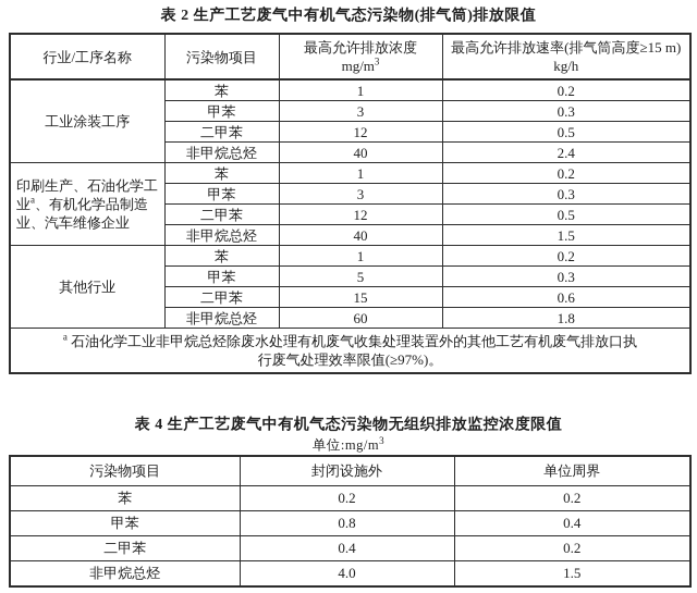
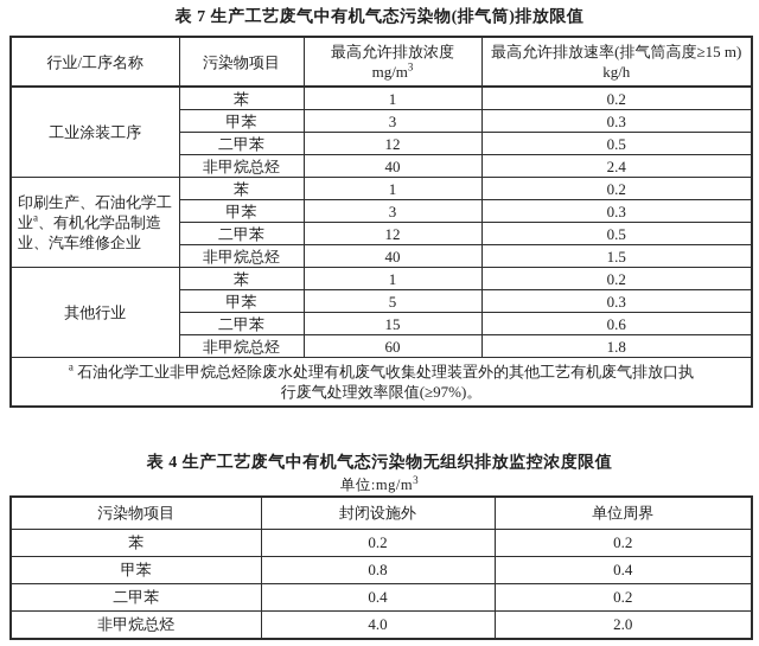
- 表 2 生产工艺废气中有机气态污染物(排气筒)排放限值
+ 表 7 生产工艺废气中有机气态污染物(排气筒)排放限值
  行业/工序名称	污染物项目	最高允许排放浓度 mg/m3	最高允许排放速率(排气筒高度≥15 m) kg/h
  工业涂装工序	苯	1	0.2
  甲苯	3	0.3
  二甲苯	12	0.5
  非甲烷总烃	40	2.4
  印刷生产、石油化学工业a、有机化学品制造业、汽车维修企业	苯	1	0.2
  甲苯	3	0.3
  二甲苯	12	0.5
  非甲烷总烃	40	1.5
  其他行业	苯	1	0.2
  甲苯	5	0.3
  二甲苯	15	0.6
  非甲烷总烃	60	1.8
  a 石油化学工业非甲烷总烃除废水处理有机废气收集处理装置外的其他工艺有机废气排放口执行废气处理效率限值(≥97%)。
  表 4 生产工艺废气中有机气态污染物无组织排放监控浓度限值
  单位:mg/m3
  污染物项目	封闭设施外	单位周界
  苯	0.2	0.2
  甲苯	0.8	0.4
  二甲苯	0.4	0.2
- 非甲烷总烃	4.0	1.5
+ 非甲烷总烃	4.0	2.0
